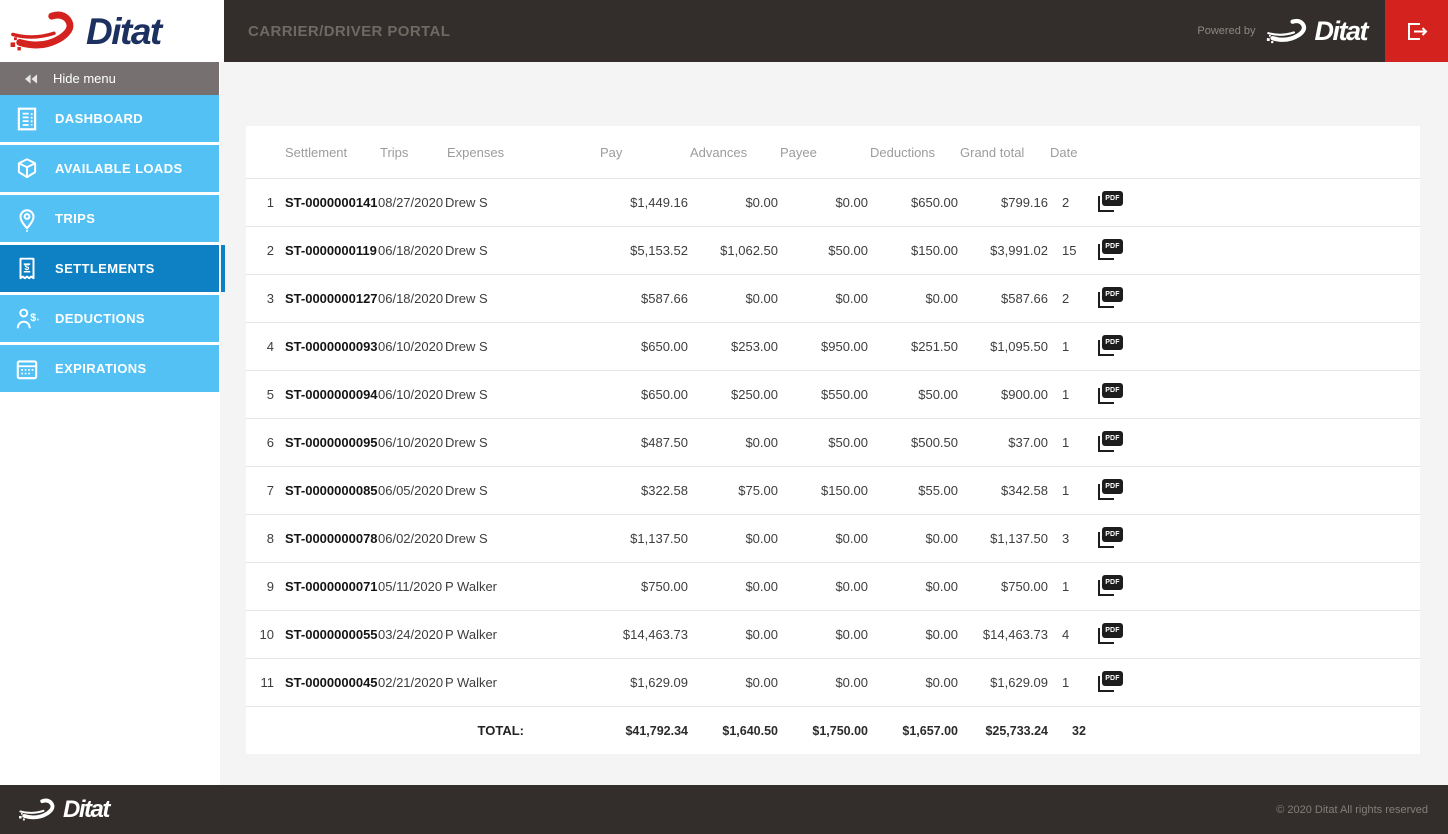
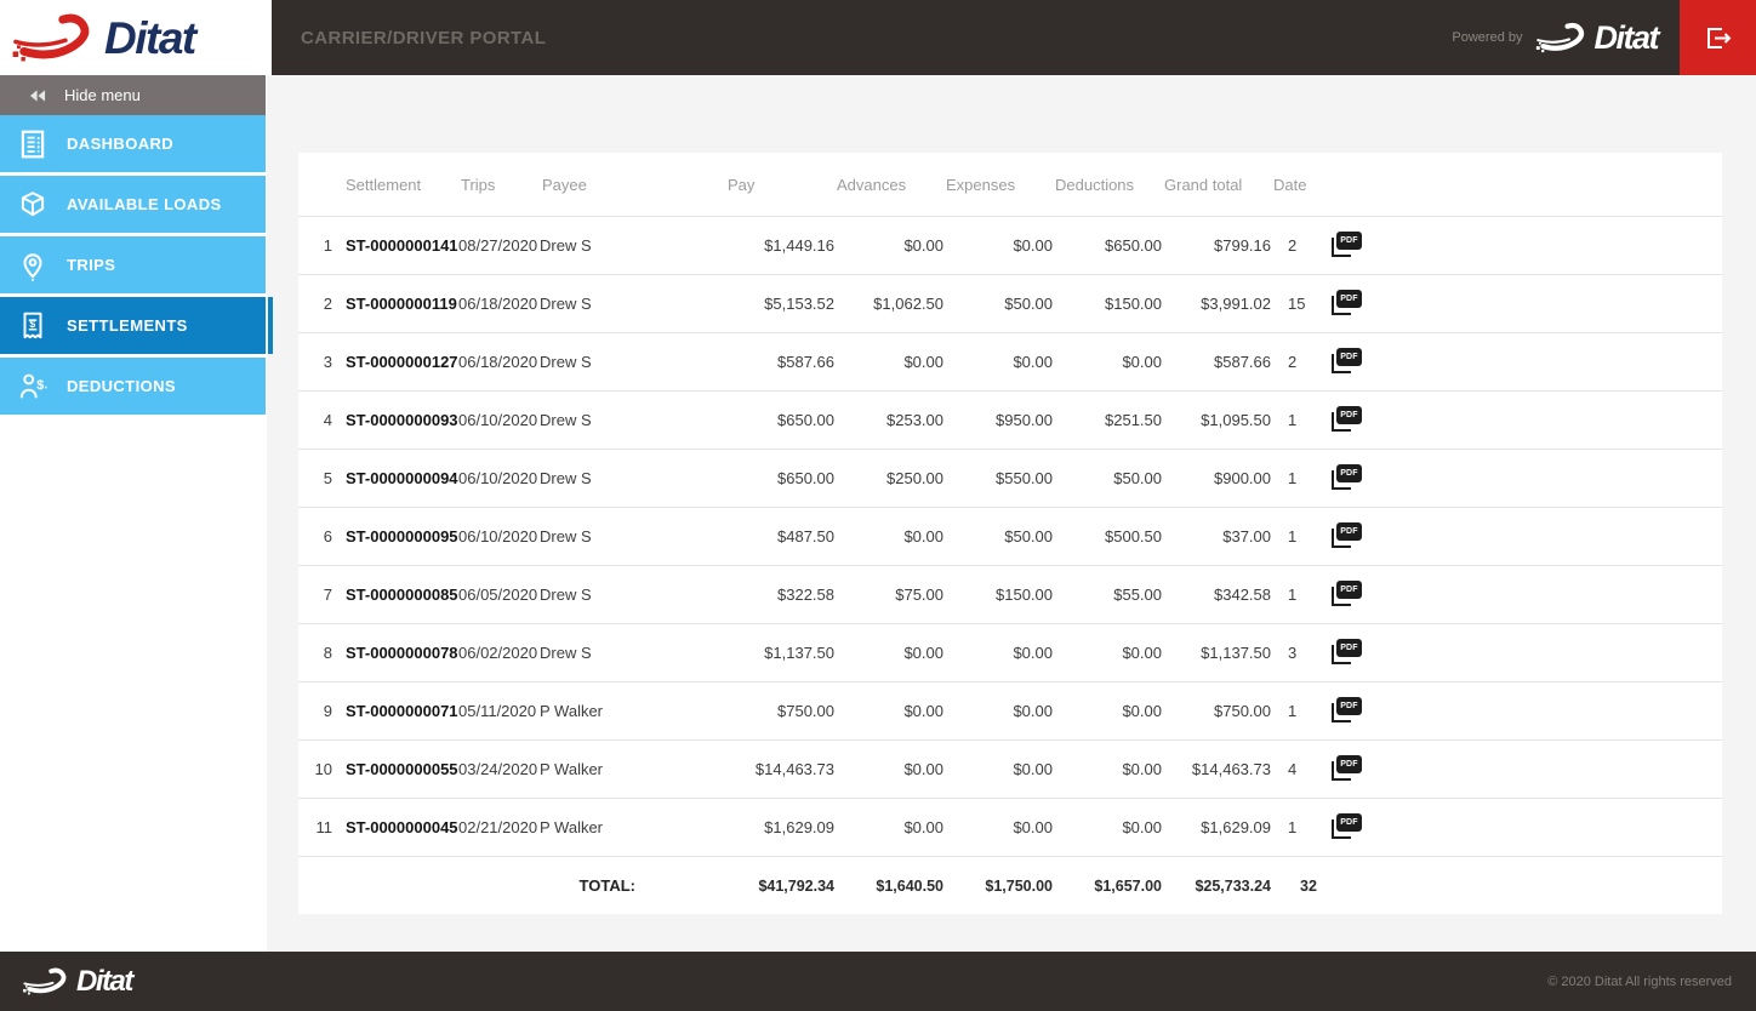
  Ditat
  CARRIER/DRIVER PORTAL
  Powered by
  Ditat
  Hide menu
  DASHBOARD
  AVAILABLE LOADS
  TRIPS
  $
  SETTLEMENTS
  $
  DEDUCTIONS
- EXPIRATIONS
  Settlement
  Trips
- Expenses
+ Payee
  Pay
  Advances
- Payee
+ Expenses
  Deductions
  Grand total
  Date
  1
  ST-0000000141
  08/27/2020
  Drew S
  $1,449.16
  $0.00
  $0.00
  $650.00
  $799.16
  2
  2
  ST-0000000119
  06/18/2020
  Drew S
  $5,153.52
  $1,062.50
  $50.00
  $150.00
  $3,991.02
  15
  3
  ST-0000000127
  06/18/2020
  Drew S
  $587.66
  $0.00
  $0.00
  $0.00
  $587.66
  2
  4
  ST-0000000093
  06/10/2020
  Drew S
  $650.00
  $253.00
  $950.00
  $251.50
  $1,095.50
  1
  5
  ST-0000000094
  06/10/2020
  Drew S
  $650.00
  $250.00
  $550.00
  $50.00
  $900.00
  1
  6
  ST-0000000095
  06/10/2020
  Drew S
  $487.50
  $0.00
  $50.00
  $500.50
  $37.00
  1
  7
  ST-0000000085
  06/05/2020
  Drew S
  $322.58
  $75.00
  $150.00
  $55.00
  $342.58
  1
  8
  ST-0000000078
  06/02/2020
  Drew S
  $1,137.50
  $0.00
  $0.00
  $0.00
  $1,137.50
  3
  9
  ST-0000000071
  05/11/2020
  P Walker
  $750.00
  $0.00
  $0.00
  $0.00
  $750.00
  1
  10
  ST-0000000055
  03/24/2020
  P Walker
  $14,463.73
  $0.00
  $0.00
  $0.00
  $14,463.73
  4
  11
  ST-0000000045
  02/21/2020
  P Walker
  $1,629.09
  $0.00
  $0.00
  $0.00
  $1,629.09
  1
  TOTAL:
  $41,792.34
  $1,640.50
  $1,750.00
  $1,657.00
  $25,733.24
  32
  Ditat
  © 2020 Ditat All rights reserved
